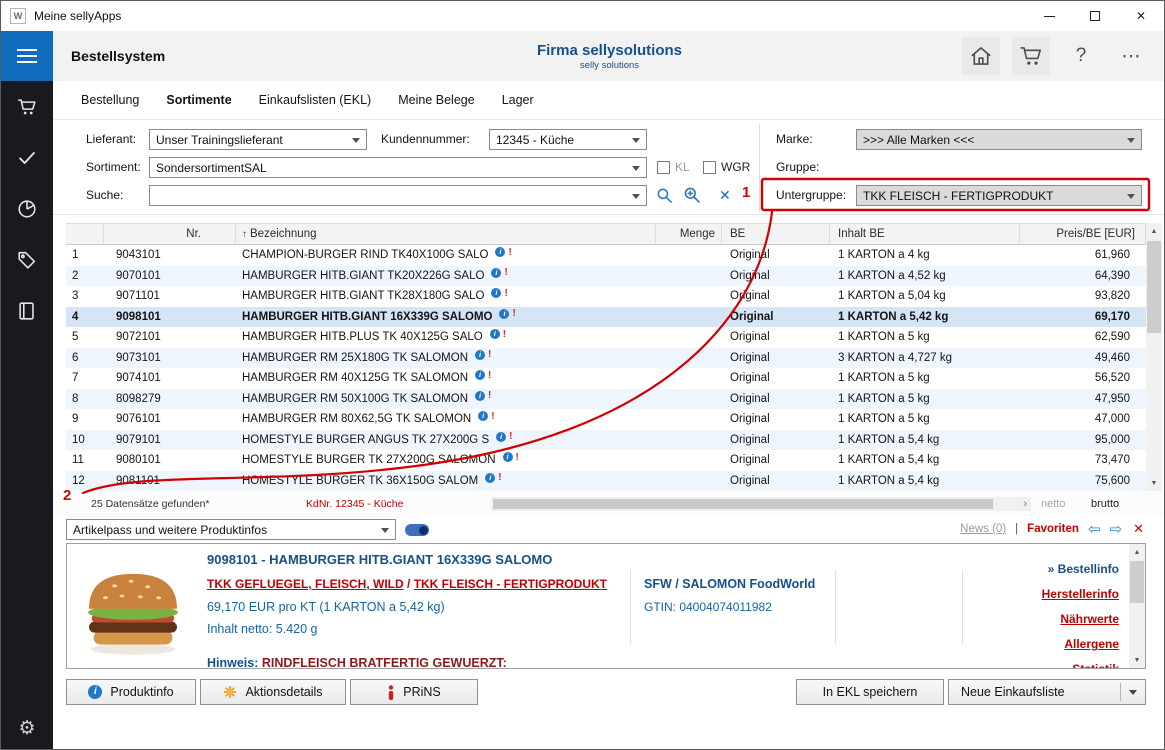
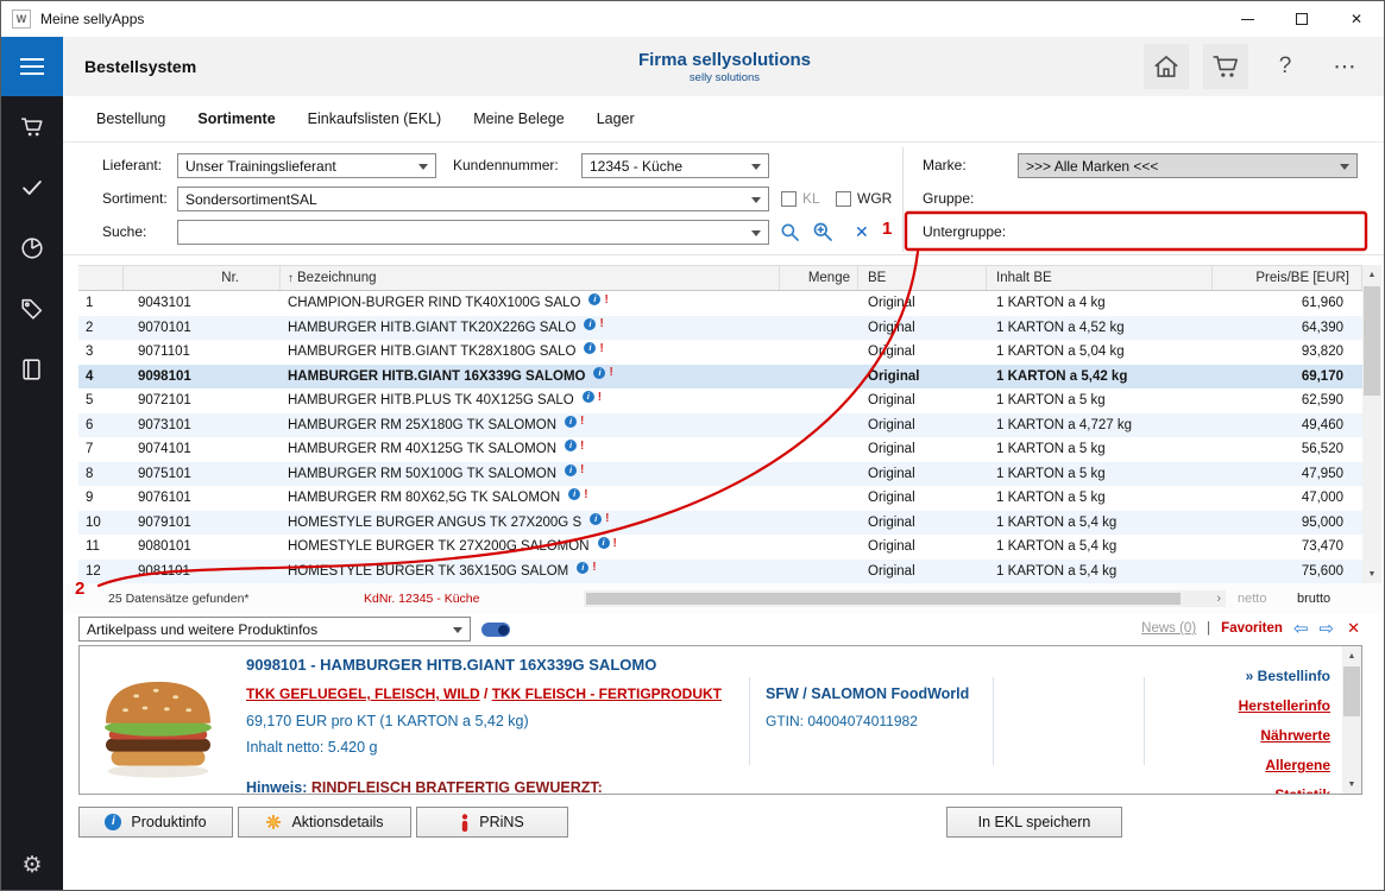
  W
  Meine sellyApps
  ✕
  Bestellsystem
  Firma sellysolutions
  selly solutions
  ?
  ⋯
  ⚙
  Bestellung
  Sortimente
  Einkaufslisten (EKL)
  Meine Belege
  Lager
  Lieferant:
  Unser Trainingslieferant
  Kundennummer:
  12345 - Küche
  Sortiment:
  SondersortimentSAL
  KL
  WGR
  Suche:
  ✕
  Marke:
  >>> Alle Marken <<<
  Gruppe:
  Untergruppe:
- TKK FLEISCH - FERTIGPRODUKT
  Nr.
  ↑
  Bezeichnung
  Menge
  BE
  Inhalt BE
  Preis/BE [EUR]
  1
  9043101
  CHAMPION-BURGER RIND TK40X100G SALO
  i
  !
  Original
  1 KARTON a 4 kg
  61,960
  2
  9070101
  HAMBURGER HITB.GIANT TK20X226G SALO
  i
  !
  Orignal
  1 KARTON a 4,52 kg
  64,390
  3
  9071101
  HAMBURGER HITB.GIANT TK28X180G SALO
  i
  !
  Orginal
  1 KARTON a 5,04 kg
  93,820
  4
  9098101
  HAMBURGER HITB.GIANT 16X339G SALOMO
  i
  !
  Original
  1 KARTON a 5,42 kg
  69,170
  5
  9072101
  HAMBURGER HITB.PLUS TK 40X125G SALO
  i
  !
  Original
  1 KARTON a 5 kg
  62,590
  6
  9073101
  HAMBURGER RM 25X180G TK SALOMON
  i
  !
  Original
- 3 KARTON a 4,727 kg
+ 1 KARTON a 4,727 kg
  49,460
  7
  9074101
  HAMBURGER RM 40X125G TK SALOMON
  i
  !
  Original
  1 KARTON a 5 kg
  56,520
  8
- 8098279
+ 9075101
  HAMBURGER RM 50X100G TK SALOMON
  i
  !
  Original
  1 KARTON a 5 kg
  47,950
  9
  9076101
  HAMBURGER RM 80X62,5G TK SALOMON
  i
  !
  Original
  1 KARTON a 5 kg
  47,000
  10
  9079101
  HOMESTYLE BURGER ANGUS TK 27X200G S
  i
  !
  Original
  1 KARTON a 5,4 kg
  95,000
  11
  9080101
  HOMESTYLE BURGER TK 27X200G SOMON
  i
  !
  Original
  1 KARTON a 5,4 kg
  73,470
  12
  HOMESTYLE BURGER TK 36X150G SALOM
  i
  !
  Original
  1 KARTON a 5,4 kg
  75,600
  25 Datensätze gefunden*
  KdNr. 12345 - Küche
  ›
  netto
  brutto
  Artikelpass und weitere Produktinfos
  News (0)
  |
  Favoriten
  ⇦
  ⇨
  ✕
  9098101 - HAMBURGER HITB.GIANT 16X339G SALOMO
  TKK GEFLUEGEL, FLEISCH, WILD / TKK FLEISCH - FERTIGPRODUKT
  69,170 EUR pro KT (1 KARTON a 5,42 kg)
  Inhalt netto: 5.420 g
  Hinweis: RINDFLEISCH BRATFERTIG GEWUERZT:
  SFW / SALOMON FoodWorld
  GTIN: 04004074011982
  » Bestellinfo
  Herstellerinfo
  Nährwerte
  Allergene
  i
  Produktinfo
  Aktionsdetails
  PRiNS
  In EKL speichern
- Neue Einkaufsliste
  1
  2
